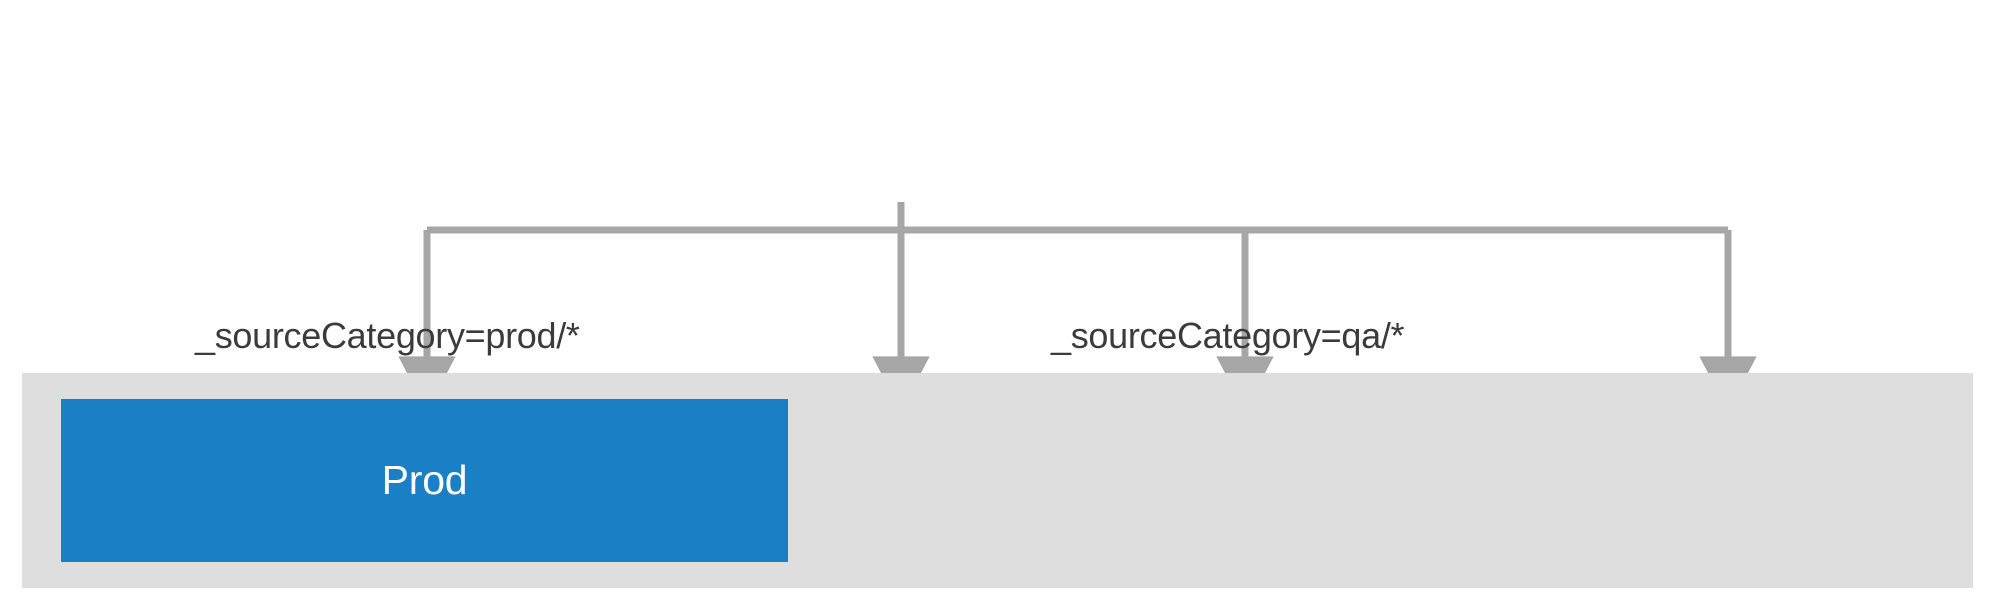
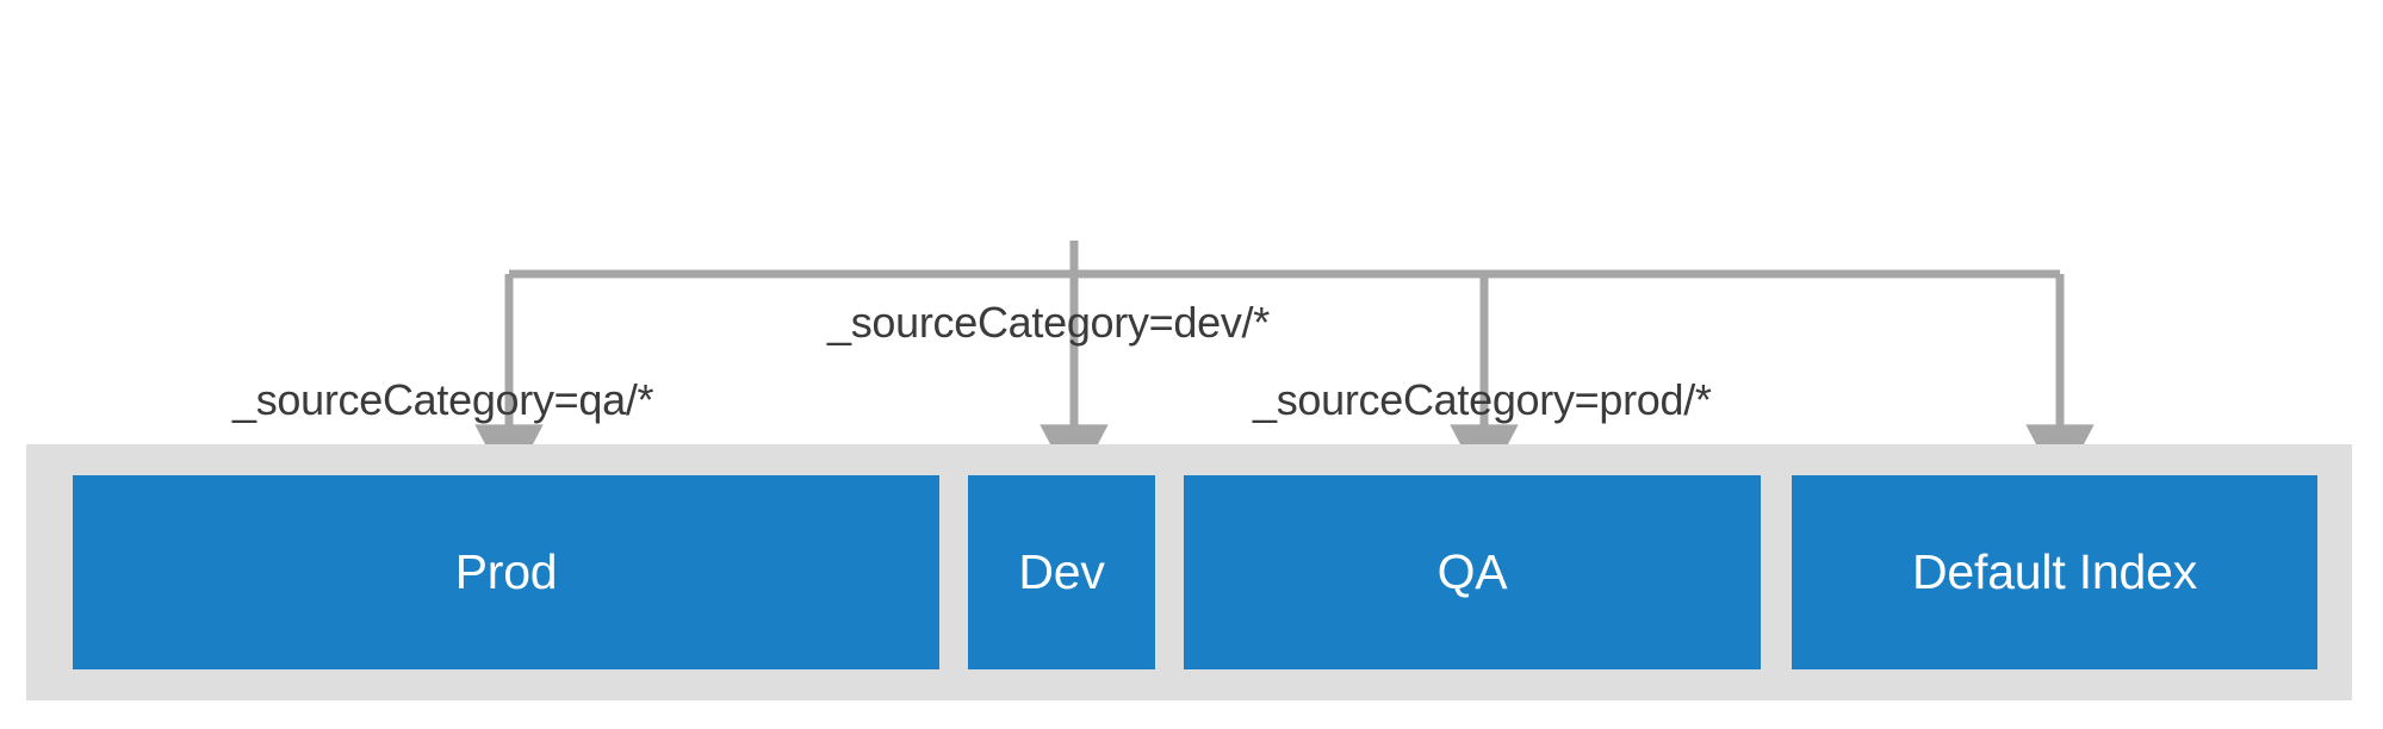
- _sourceCategory=prod/*
+ _sourceCategory=qa/*
+ _sourceCategory=dev/*
- _sourceCategory=qa/*
+ _sourceCategory=prod/*
  Prod
+ Dev
+ QA
+ Default Index
